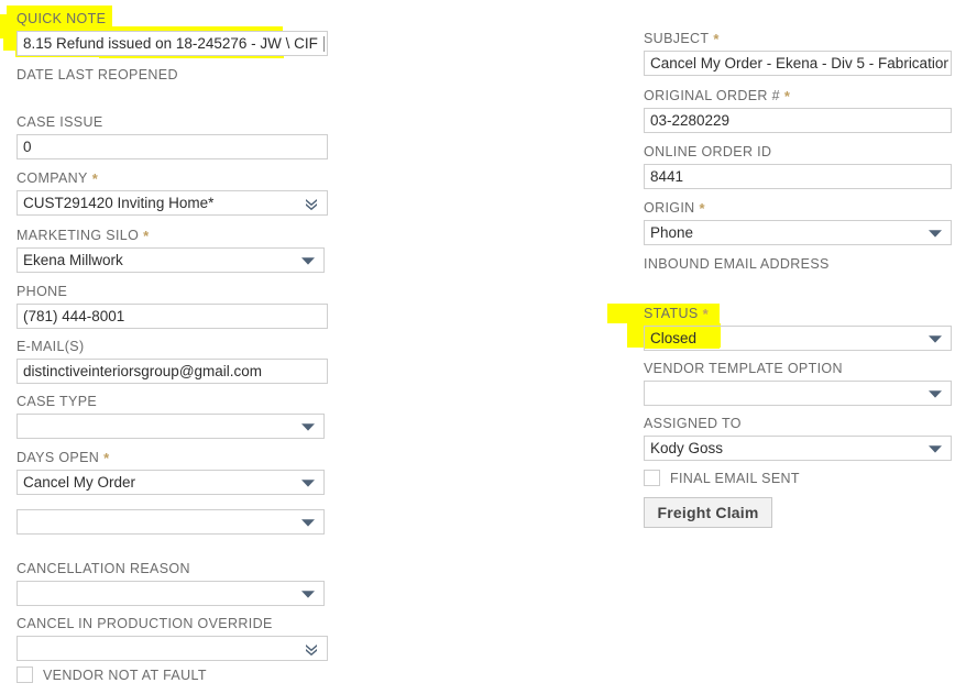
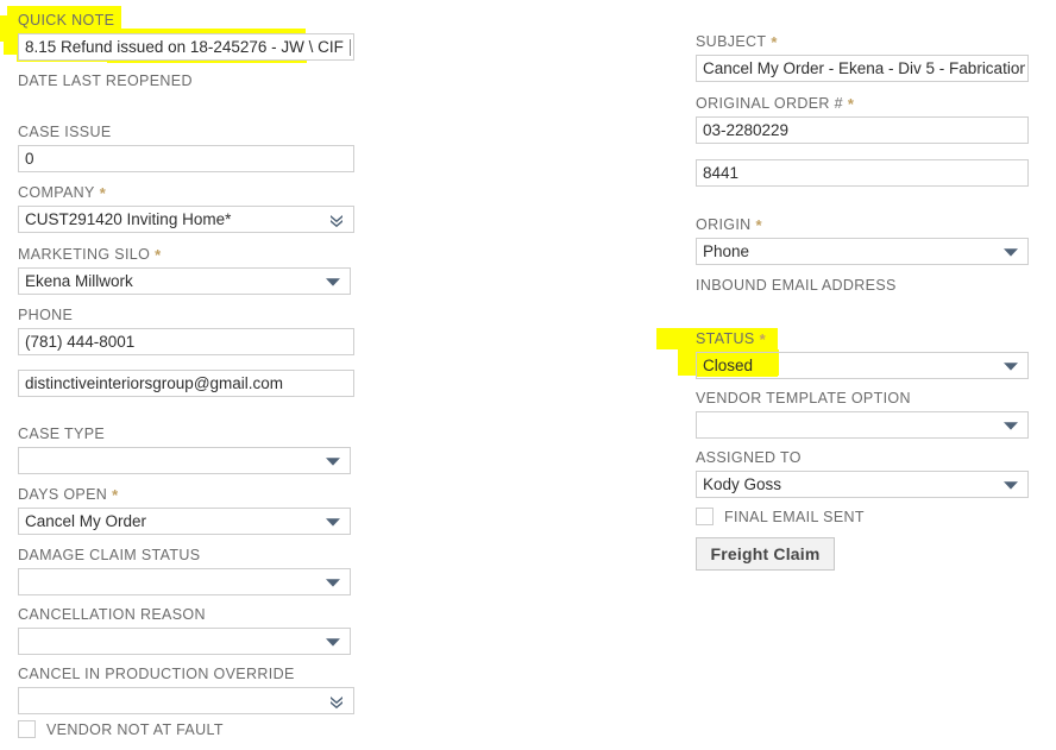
  QUICK NOTE
  8.15 Refund issued on 18-245276 - JW \ CIF
  DATE LAST REOPENED
  CASE ISSUE
  0
  COMPANY *
  CUST291420 Inviting Home*
  MARKETING SILO *
  Ekena Millwork
  PHONE
  (781) 444-8001
- E-MAIL(S)
  distinctiveinteriorsgroup@gmail.com
  CASE TYPE
  DAYS OPEN *
  Cancel My Order
+ DAMAGE CLAIM STATUS
  CANCELLATION REASON
  CANCEL IN PRODUCTION OVERRIDE
  VENDOR NOT AT FAULT
  SUBJECT *
  Cancel My Order - Ekena - Div 5 - Fabrication
  ORIGINAL ORDER # *
  03-2280229
- ONLINE ORDER ID
  8441
  ORIGIN *
  Phone
  INBOUND EMAIL ADDRESS
  STATUS *
  Closed
  VENDOR TEMPLATE OPTION
  ASSIGNED TO
  Kody Goss
  FINAL EMAIL SENT
  Freight Claim
